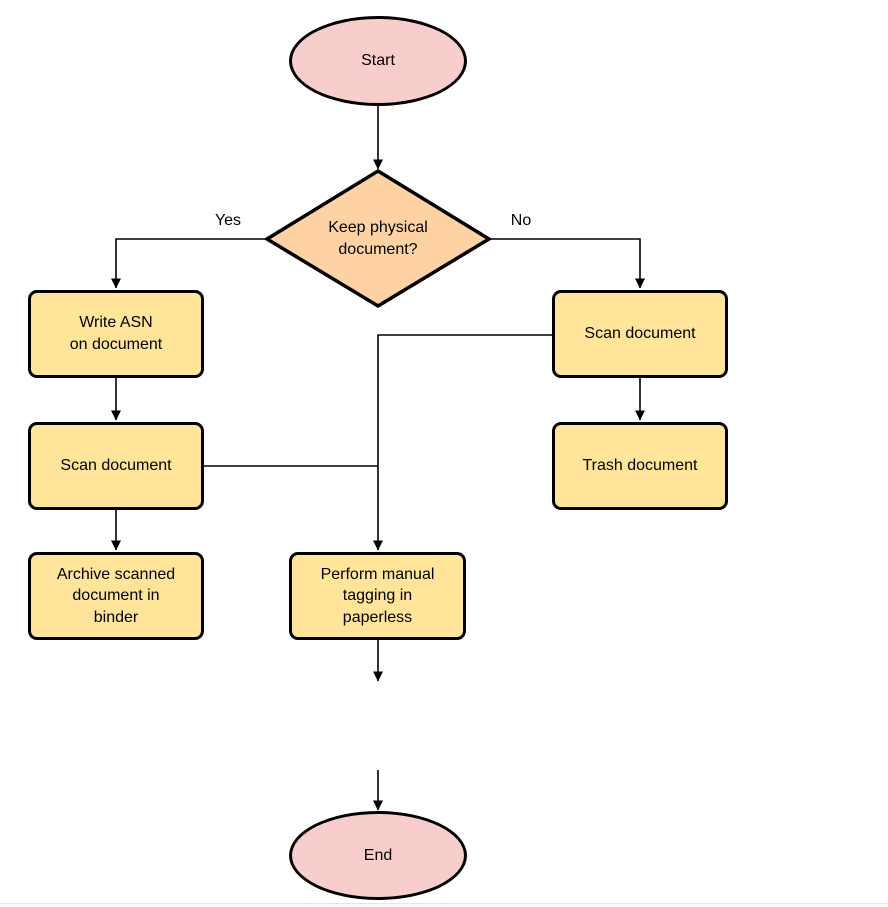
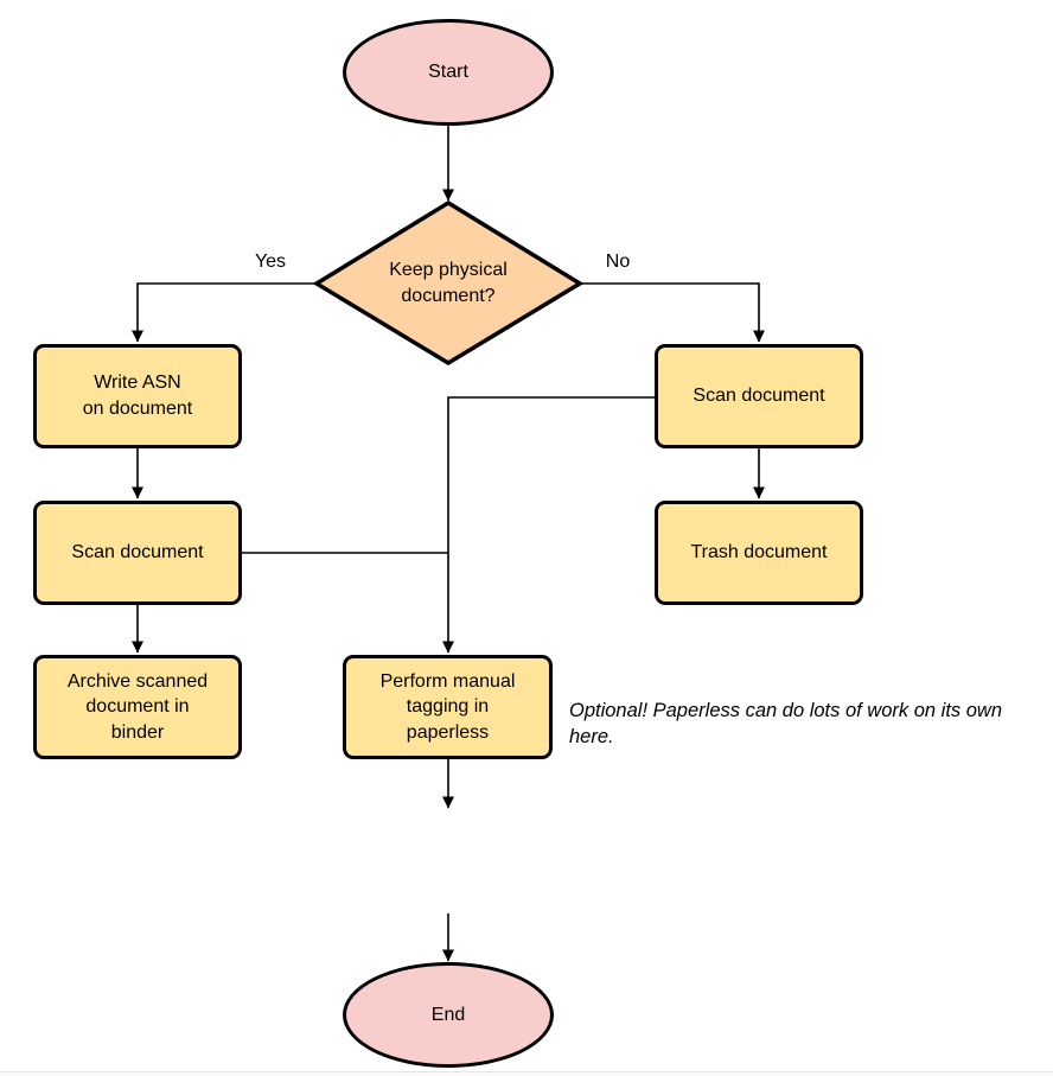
  Start
  Keep physical
  document?
  Yes
  No
  Write ASN
  on document
  Scan document
  Archive scanned
  document in
  binder
  Scan document
  Trash document
  Perform manual
  tagging in
  paperless
  End
+ Optional! Paperless can do lots of work on its own here.
